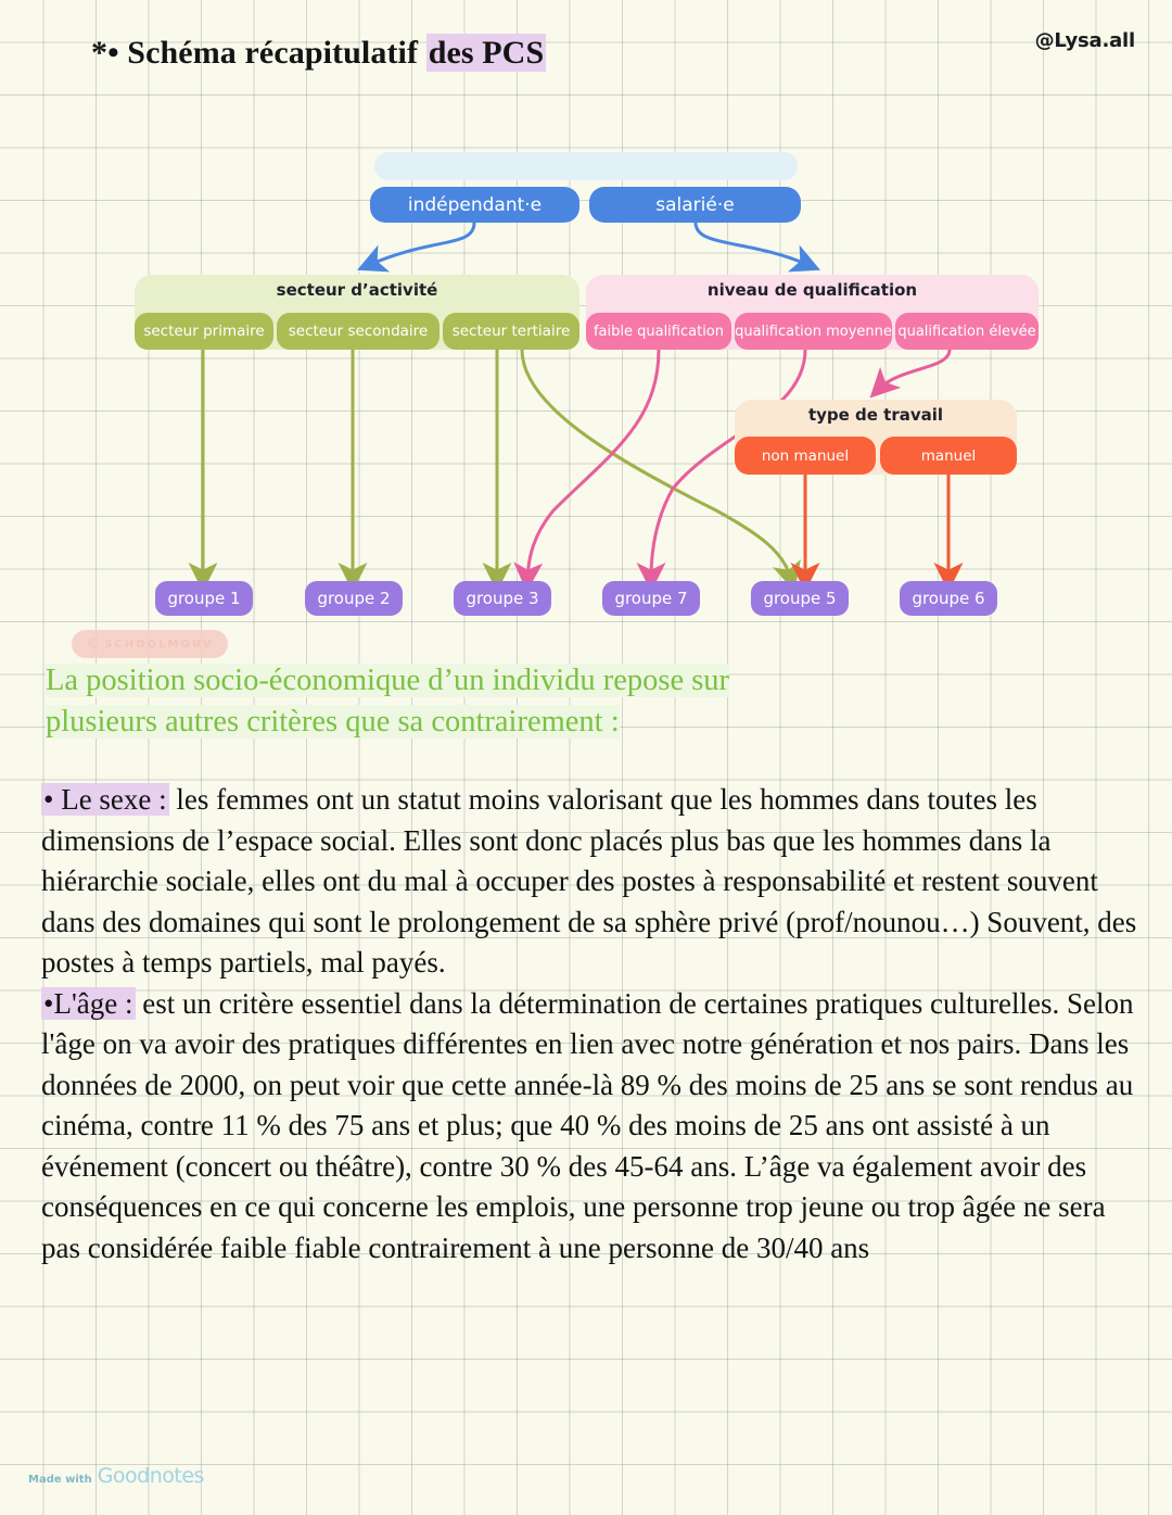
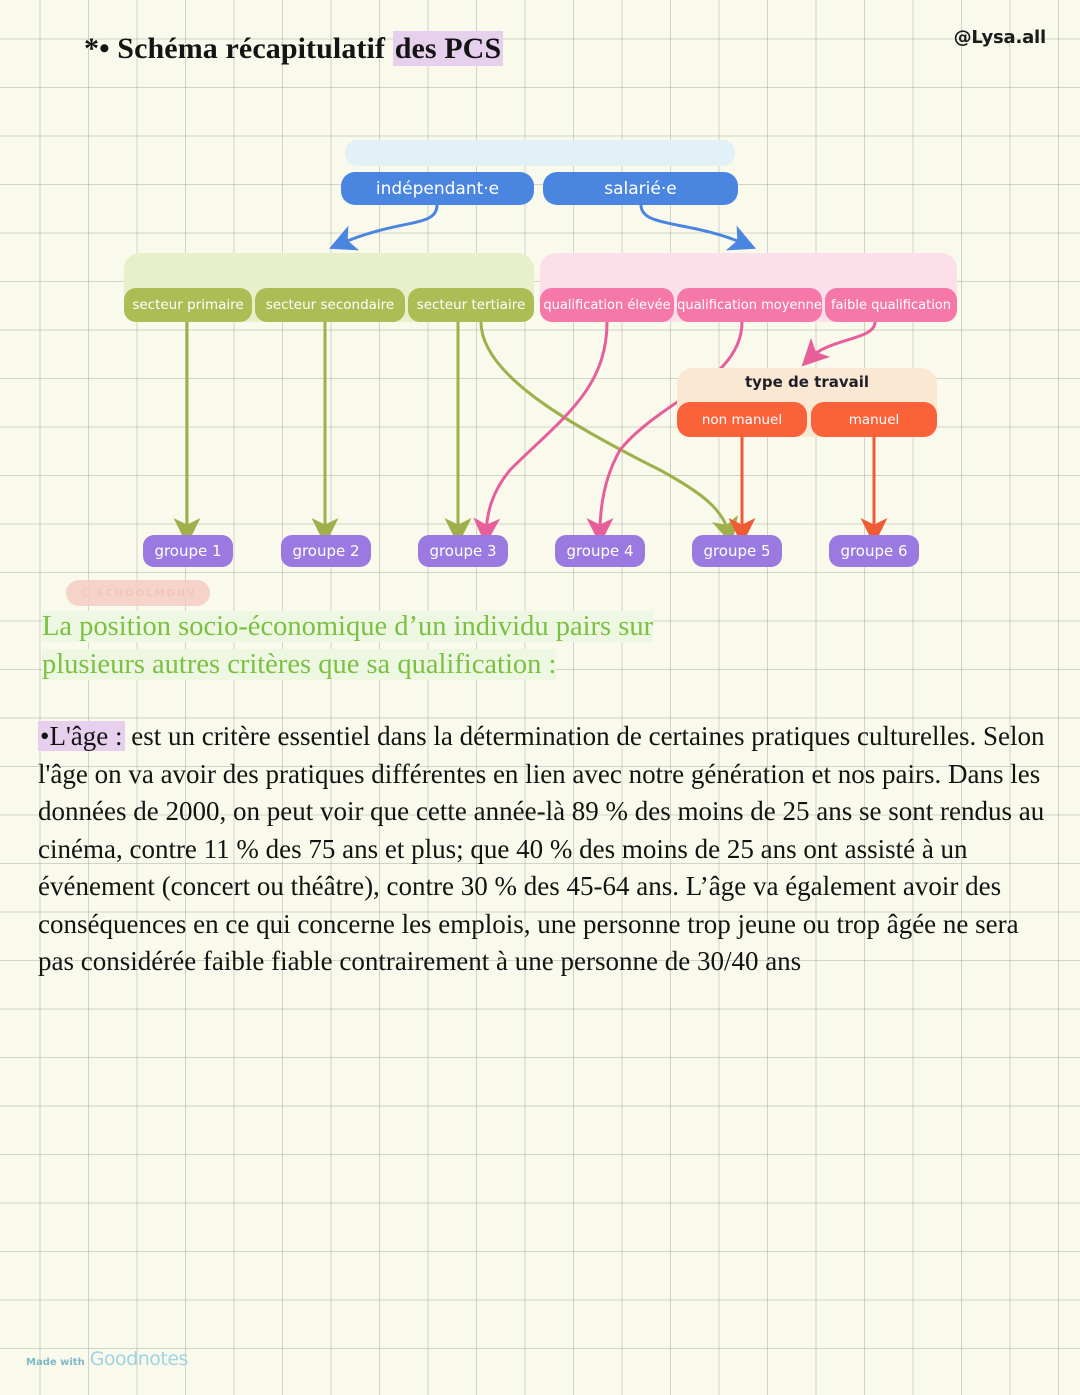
  @Lysa.all
  *• Schéma récapitulatif des PCS
  indépendant·e
  salarié·e
- secteur d’activité
  secteur primaire
  secteur secondaire
  secteur tertiaire
- niveau de qualification
- faible qualification
+ qualification élevée
  qualification moyenne
- qualification élevée
+ faible qualification
  type de travail
  non manuel
  manuel
  groupe 1
  groupe 2
  groupe 3
- groupe 7
+ groupe 4
  groupe 5
  groupe 6
  Made with
  Goodnotes
- La position socio-économique d’un individu repose sur
+ La position socio-économique d’un individu pairs sur
- plusieurs autres critères que sa contrairement :
+ plusieurs autres critères que sa qualification :
- • Le sexe : les femmes ont un statut moins valorisant que les hommes dans toutes les dimensions de l’espace social. Elles sont donc placés plus bas que les hommes dans la hiérarchie sociale, elles ont du mal à occuper des postes à responsabilité et restent souvent dans des domaines qui sont le prolongement de sa sphère privé (prof/nounou…) Souvent, des postes à temps partiels, mal payés.
  •L'âge : est un critère essentiel dans la détermination de certaines pratiques culturelles. Selon l'âge on va avoir des pratiques différentes en lien avec notre génération et nos pairs. Dans les données de 2000, on peut voir que cette année-là 89 % des moins de 25 ans se sont rendus au cinéma, contre 11 % des 75 ans et plus; que 40 % des moins de 25 ans ont assisté à un événement (concert ou théâtre), contre 30 % des 45-64 ans. L’âge va également avoir des conséquences en ce qui concerne les emplois, une personne trop jeune ou trop âgée ne sera pas considérée faible fiable contrairement à une personne de 30/40 ans
